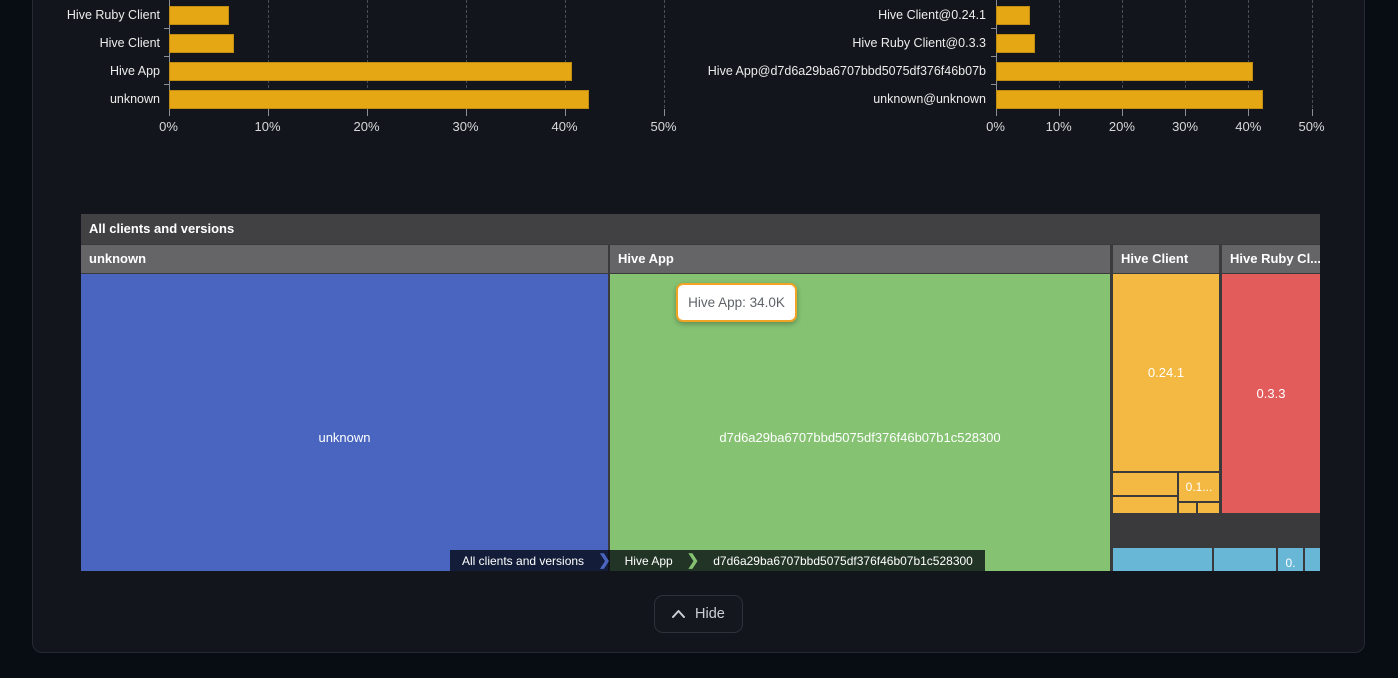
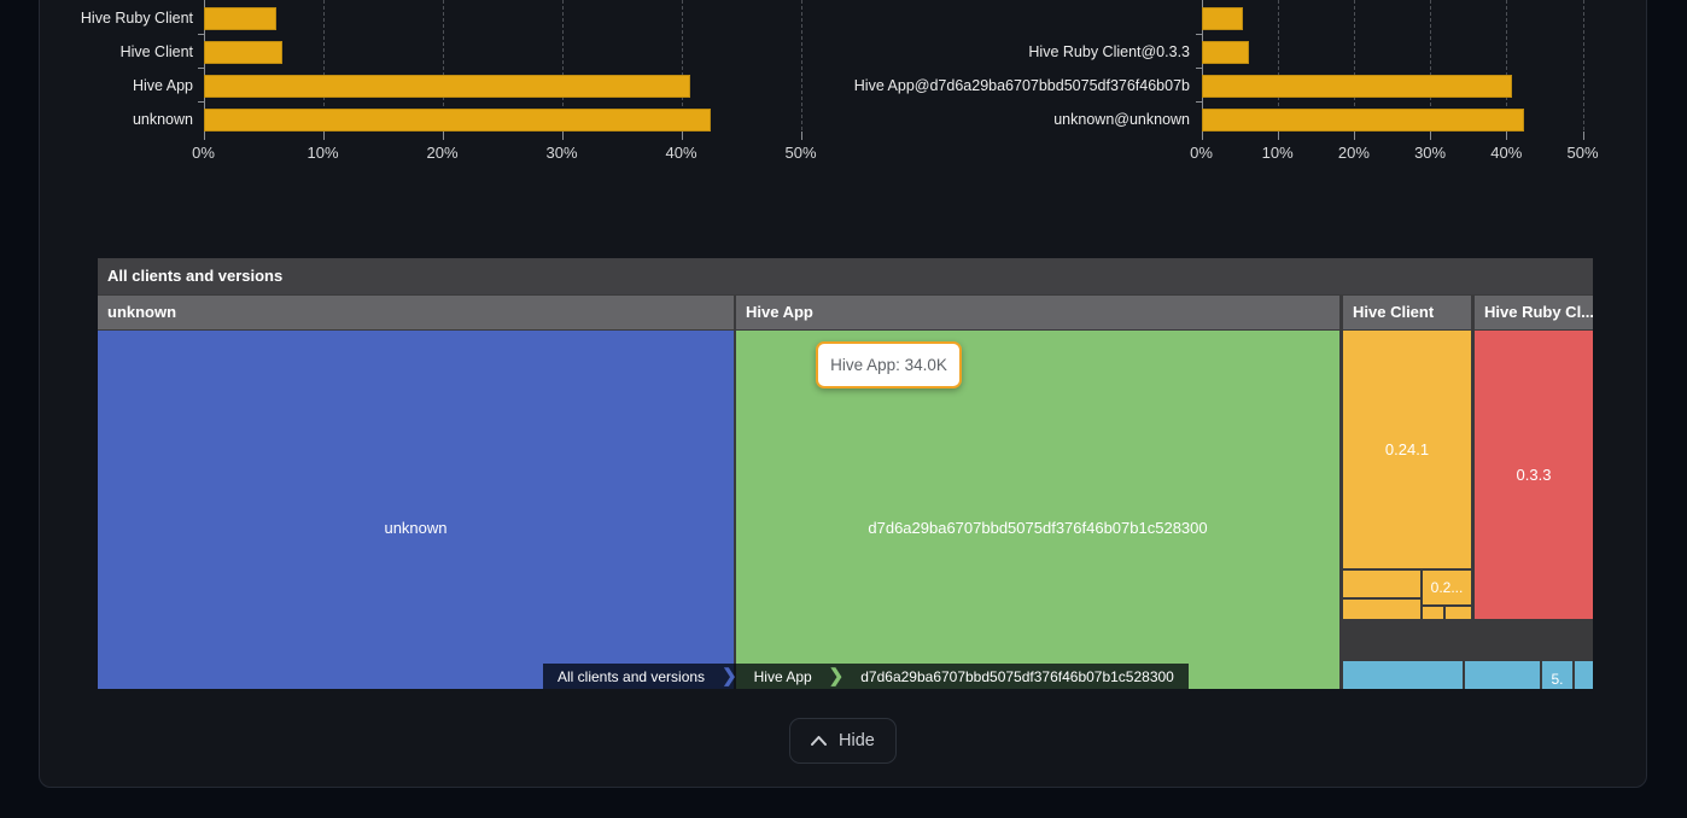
  0%
  10%
  20%
  30%
  40%
  50%
  Hive Ruby Client
  Hive Client
  Hive App
  unknown
  0%
  10%
  20%
  30%
  40%
  50%
- Hive Client@0.24.1
  Hive Ruby Client@0.3.3
  Hive App@d7d6a29ba6707bbd5075df376f46b07b
  unknown@unknown
  All clients and versions
  unknown
  unknown
  Hive App
  d7d6a29ba6707bbd5075df376f46b07b1c528300
  Hive Client
  0.24.1
- 0.1...
+ 0.2...
  Hive Ruby Cl...
  0.3.3
- 0.
+ 5.
  All clients and versions
  ❯
  Hive App
  ❯
  d7d6a29ba6707bbd5075df376f46b07b1c528300
  Hive App: 34.0K
  Hide
